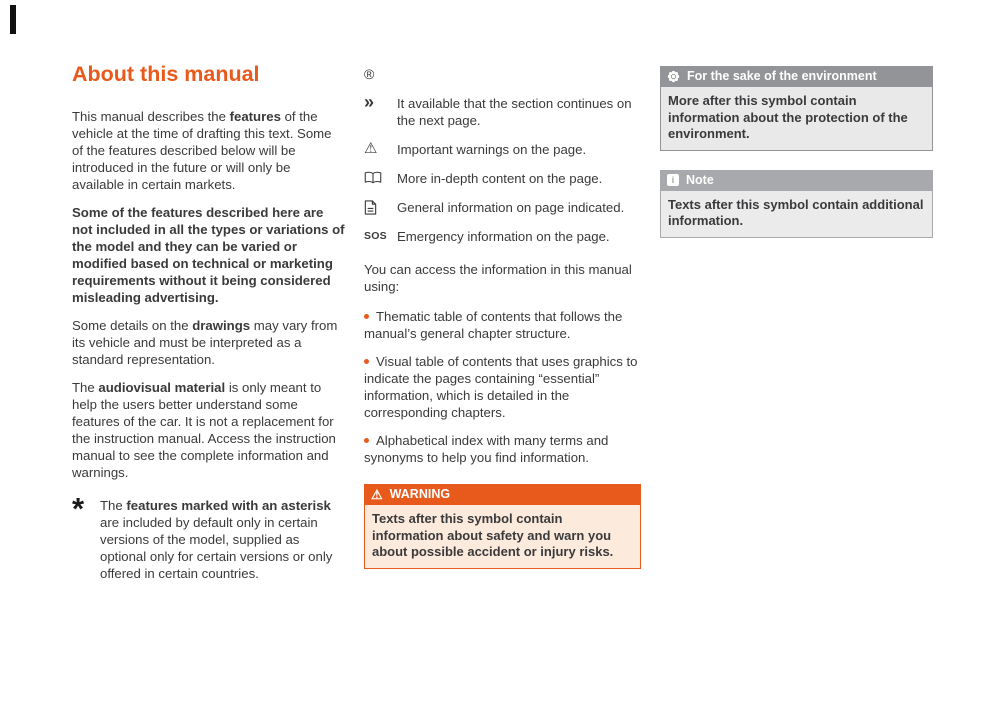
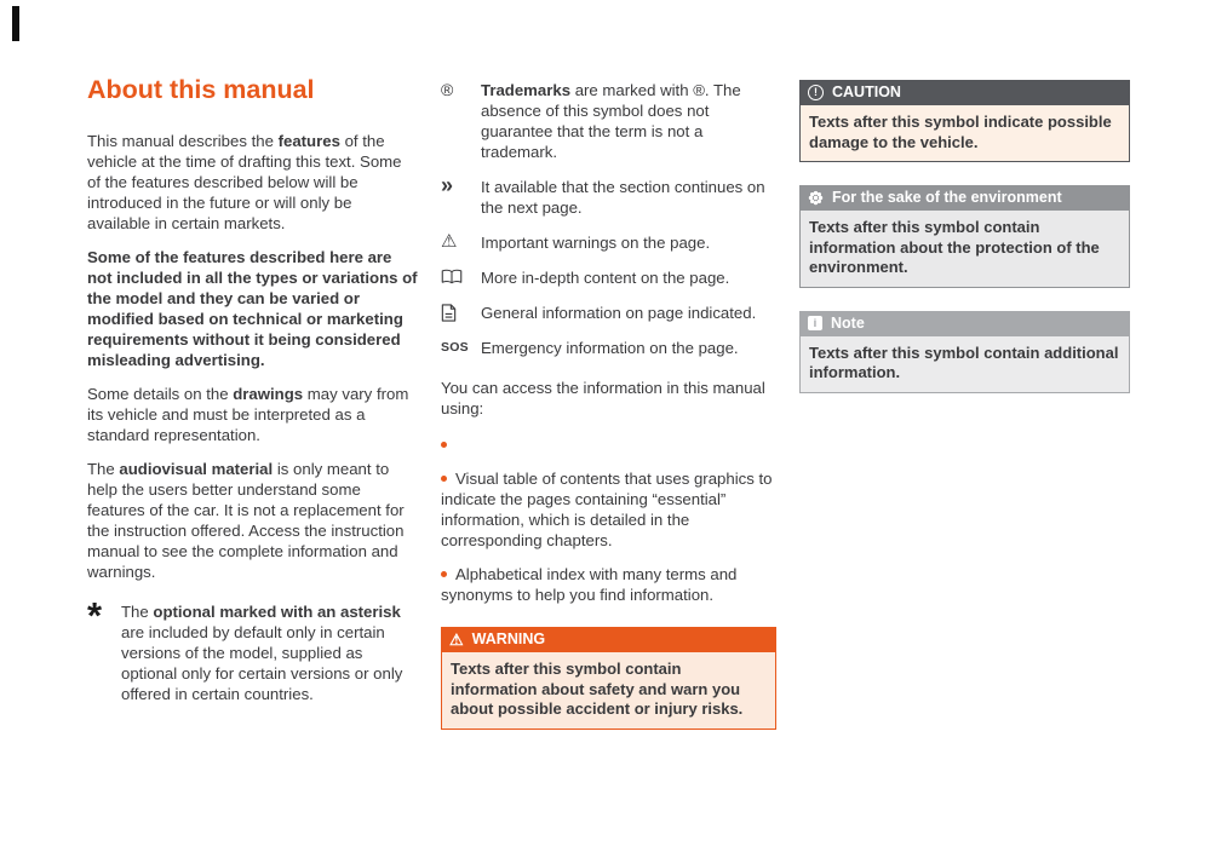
  About this manual
  This manual describes the features of the vehicle at the time of drafting this text. Some of the features described below will be introduced in the future or will only be available in certain markets.
  Some of the features described here are not included in all the types or variations of the model and they can be varied or modified based on technical or marketing requirements without it being considered misleading advertising.
  Some details on the drawings may vary from its vehicle and must be interpreted as a standard representation.
- The audiovisual material is only meant to help the users better understand some features of the car. It is not a replacement for the instruction manual. Access the instruction manual to see the complete information and warnings.
+ The audiovisual material is only meant to help the users better understand some features of the car. It is not a replacement for the instruction offered. Access the instruction manual to see the complete information and warnings.
  *
- The features marked with an asterisk are included by default only in certain versions of the model, supplied as optional only for certain versions or only offered in certain countries.
+ The optional marked with an asterisk are included by default only in certain versions of the model, supplied as optional only for certain versions or only offered in certain countries.
  ®
+ Trademarks are marked with ®. The absence of this symbol does not guarantee that the term is not a trademark.
  »
  It available that the section continues on the next page.
  ⚠
  Important warnings on the page.
  More in-depth content on the page.
  General information on page indicated.
  SOS
  Emergency information on the page.
  You can access the information in this manual using:
- Thematic table of contents that follows the manual’s general chapter structure.
  Visual table of contents that uses graphics to indicate the pages containing “essential” information, which is detailed in the corresponding chapters.
  Alphabetical index with many terms and synonyms to help you find information.
  ⚠
  WARNING
  Texts after this symbol contain information about safety and warn you about possible accident or injury risks.
+ !
+ CAUTION
+ Texts after this symbol indicate possible damage to the vehicle.
  For the sake of the environment
- More after this symbol contain information about the protection of the environment.
+ Texts after this symbol contain information about the protection of the environment.
  i
  Note
  Texts after this symbol contain additional information.
